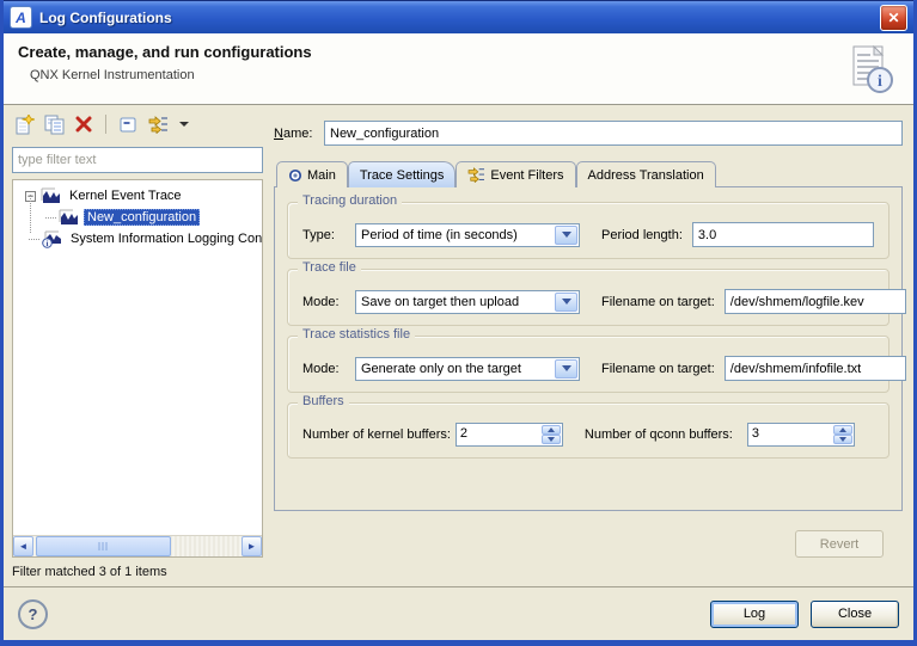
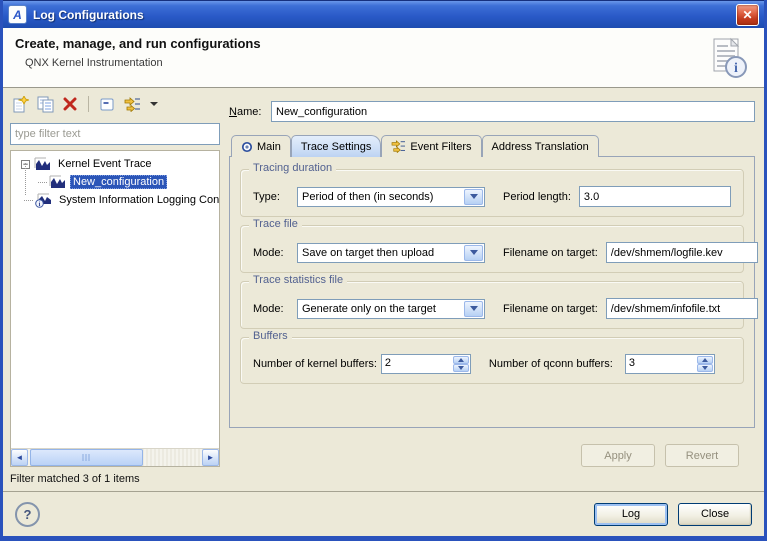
  A
  Log Configurations
  ✕
  Create, manage, and run configurations
  QNX Kernel Instrumentation
  i
  type filter text
  −
  Kernel Event Trace
  New_configuration
  System Information Logging Con
  ◄
  ►
  Filter matched 3 of 1 items
  Name:
  New_configuration
  Main
  Trace Settings
  Event Filters
  Address Translation
  Tracing duration
  Type:
- Period of time (in seconds)
+ Period of then (in seconds)
  Period length:
  3.0
  Trace file
  Mode:
  Save on target then upload
  Filename on target:
  /dev/shmem/logfile.kev
  Trace statistics file
  Mode:
  Generate only on the target
  Filename on target:
  /dev/shmem/infofile.txt
  Buffers
  Number of kernel buffers:
  2
  Number of qconn buffers:
  3
+ Apply
  Revert
  ?
  Log
  Close
